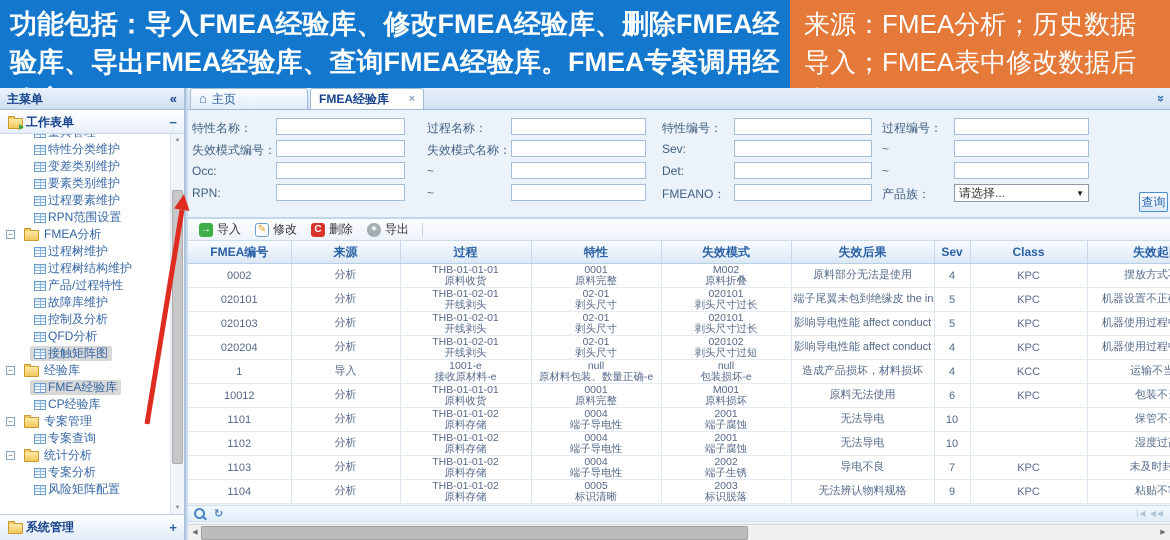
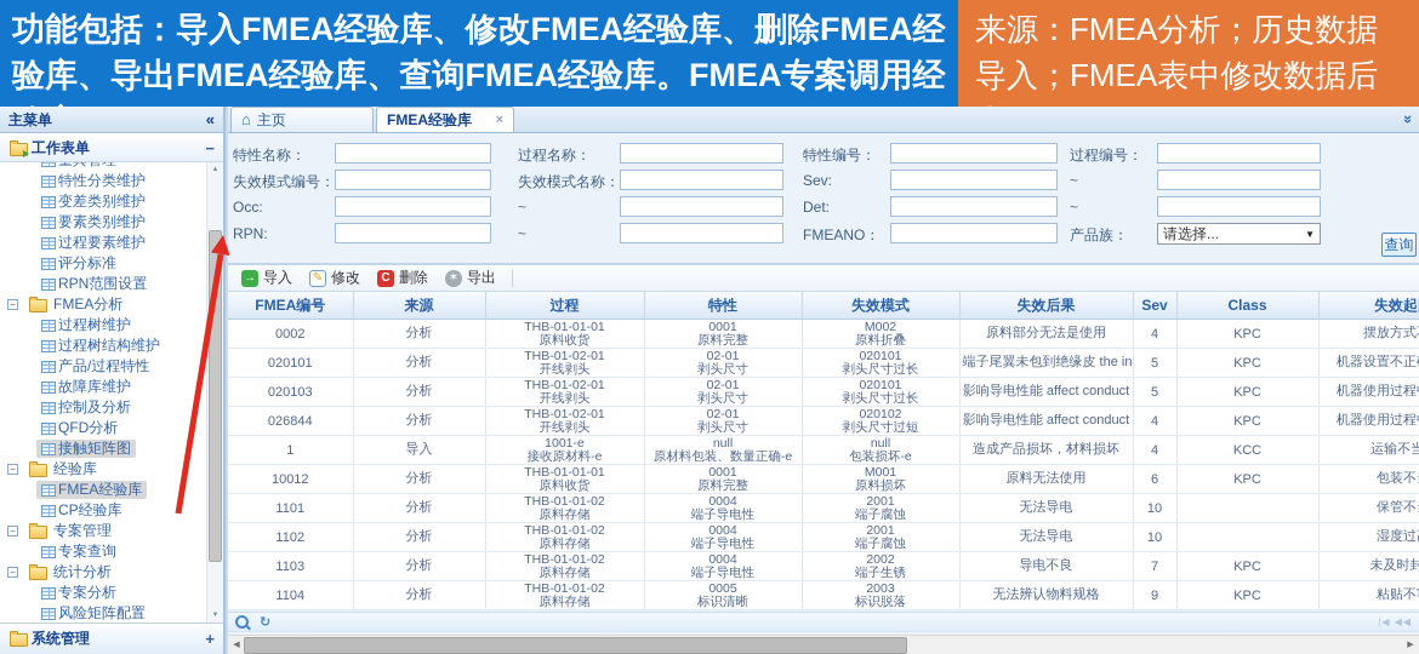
  功能包括：导入FMEA经验库、修改FMEA经验库、删除FMEA经验库、导出FMEA经验库、查询FMEA经验库。FMEA专案调用经
  来源：FMEA分析；历史数据导入；FMEA表中修改数据后
  主菜单
  «
  工作表单
  −
  特性分类维护
  变差类别维护
  要素类别维护
  过程要素维护
+ 评分标准
  RPN范围设置
  −
  FMEA分析
  过程树维护
  过程树结构维护
  产品/过程特性
  故障库维护
  控制及分析
  QFD分析
  接触矩阵图
  −
  经验库
  FMEA经验库
  CP经验库
  −
  专案管理
  专案查询
  −
  统计分析
  专案分析
  风险矩阵配置
  系统管理
  +
  ⌂
  主页
  FMEA经验库
  ×
  特性名称：
  过程名称：
  特性编号：
  过程编号：
  失效模式编号：
  失效模式名称：
  Sev:
  ~
  Occ:
  ~
  Det:
  ~
  RPN:
  ~
  FMEANO：
  产品族：
  请选择...
  ▼
  查询
  →
  导入
  ✎
  修改
  C
  删除
  ✶
  导出
  FMEA编号	来源	过程	特性	失效模式	失效后果	Sev	Class	失效起
  0002	分析	THB-01-01-01原料收货	0001原料完整	M002原料折叠	原料部分无法是使用	4	KPC	摆放方式
  020101	分析	THB-01-02-01开线剥头	02-01剥头尺寸	020101剥头尺寸过长	端子尾翼未包到绝缘皮 the in	5	KPC	机器设置不正
  020103	分析	THB-01-02-01开线剥头	02-01剥头尺寸	020101剥头尺寸过长	影响导电性能 affect conduct	5	KPC	机器使用过程
- 020204	分析	THB-01-02-01开线剥头	02-01剥头尺寸	020102剥头尺寸过短	影响导电性能 affect conduct	4	KPC	机器使用过程
+ 026844	分析	THB-01-02-01开线剥头	02-01剥头尺寸	020102剥头尺寸过短	影响导电性能 affect conduct	4	KPC	机器使用过程
  1	导入	1001-e接收原材料-e	null原材料包装、数量正确-e	null包装损坏-e	造成产品损坏，材料损坏	4	KCC	运输不当
  10012	分析	THB-01-01-01原料收货	0001原料完整	M001原料损坏	原料无法使用	6	KPC	包装不
  1101	分析	THB-01-01-02原料存储	0004端子导电性	2001端子腐蚀	无法导电	10		保管不
  1102	分析	THB-01-01-02原料存储	0004端子导电性	2001端子腐蚀	无法导电	10		湿度过
  1103	分析	THB-01-01-02原料存储	0004端子导电性	2002端子生锈	导电不良	7	KPC	未及时封
  1104	分析	THB-01-01-02原料存储	0005标识清晰	2003标识脱落	无法辨认物料规格	9	KPC	粘贴不
  ↻
  |◀ ◀◀
